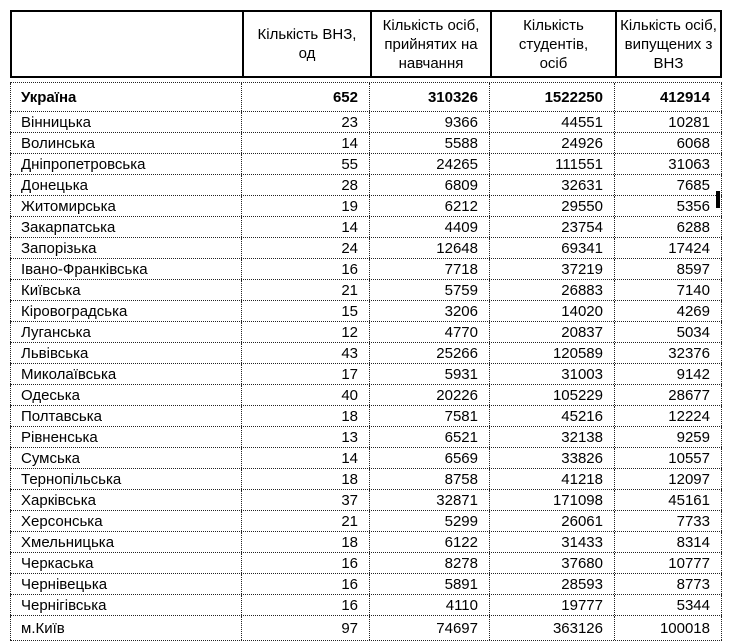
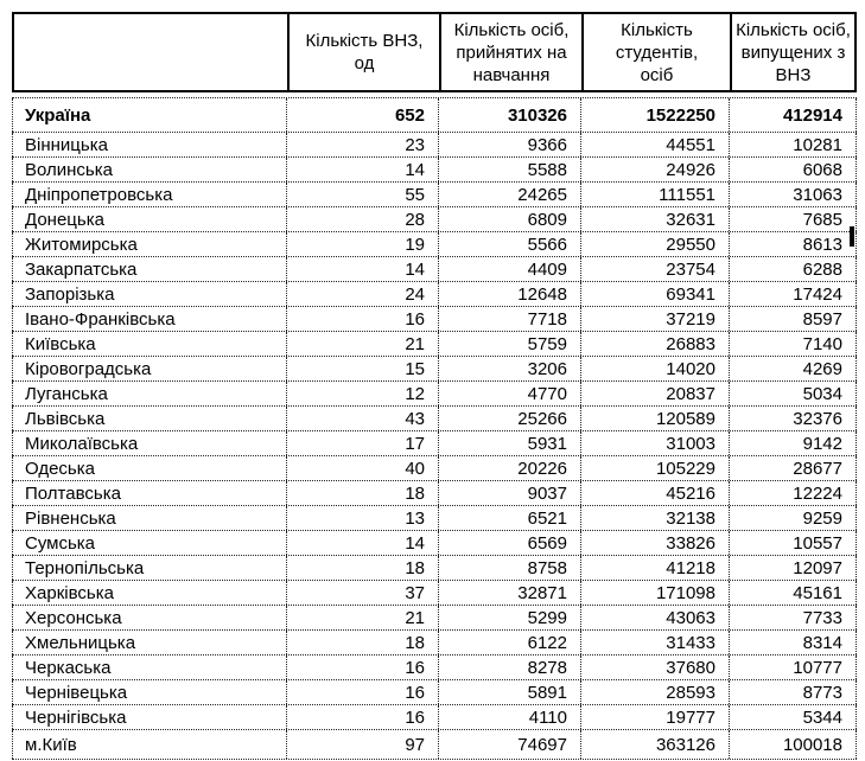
  Кількість ВНЗ,
  од
  Кількість осіб,
  прийнятих на
  навчання
  Кількість
  студентів,
  осіб
  Кількість осіб,
  випущених з
  ВНЗ
  Україна
  652
  310326
  1522250
  412914
  Вінницька
  23
  9366
  44551
  10281
  Волинська
  14
  5588
  24926
  6068
  Дніпропетровська
  55
  24265
  111551
  31063
  Донецька
  28
  6809
  32631
  7685
  Житомирська
  19
- 6212
+ 5566
  29550
- 5356
+ 8613
  Закарпатська
  14
  4409
  23754
  6288
  Запорізька
  24
  12648
  69341
  17424
  Івано-Франківська
  16
  7718
  37219
  8597
  Київська
  21
  5759
  26883
  7140
  Кіровоградська
  15
  3206
  14020
  4269
  Луганська
  12
  4770
  20837
  5034
  Львівська
  43
  25266
  120589
  32376
  Миколаївська
  17
  5931
  31003
  9142
  Одеська
  40
  20226
  105229
  28677
  Полтавська
  18
- 7581
+ 9037
  45216
  12224
  Рівненська
  13
  6521
  32138
  9259
  Сумська
  14
  6569
  33826
  10557
  Тернопільська
  18
  8758
  41218
  12097
  Харківська
  37
  32871
  171098
  45161
  Херсонська
  21
  5299
- 26061
+ 43063
  7733
  Хмельницька
  18
  6122
  31433
  8314
  Черкаська
  16
  8278
  37680
  10777
  Чернівецька
  16
  5891
  28593
  8773
  Чернігівська
  16
  4110
  19777
  5344
  м.Київ
  97
  74697
  363126
  100018
